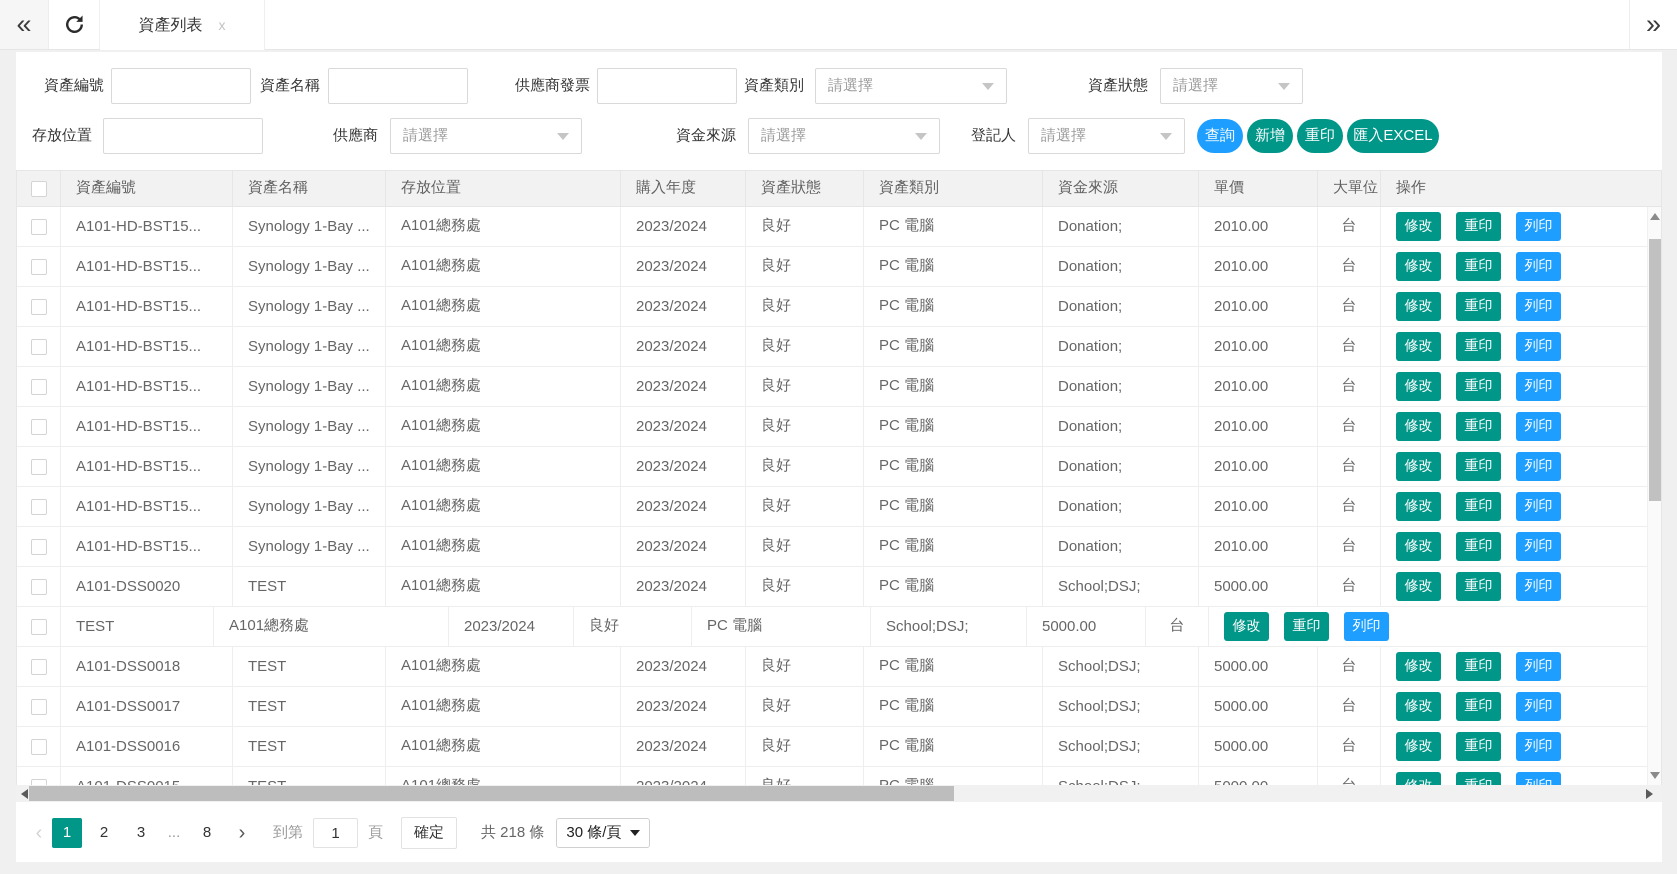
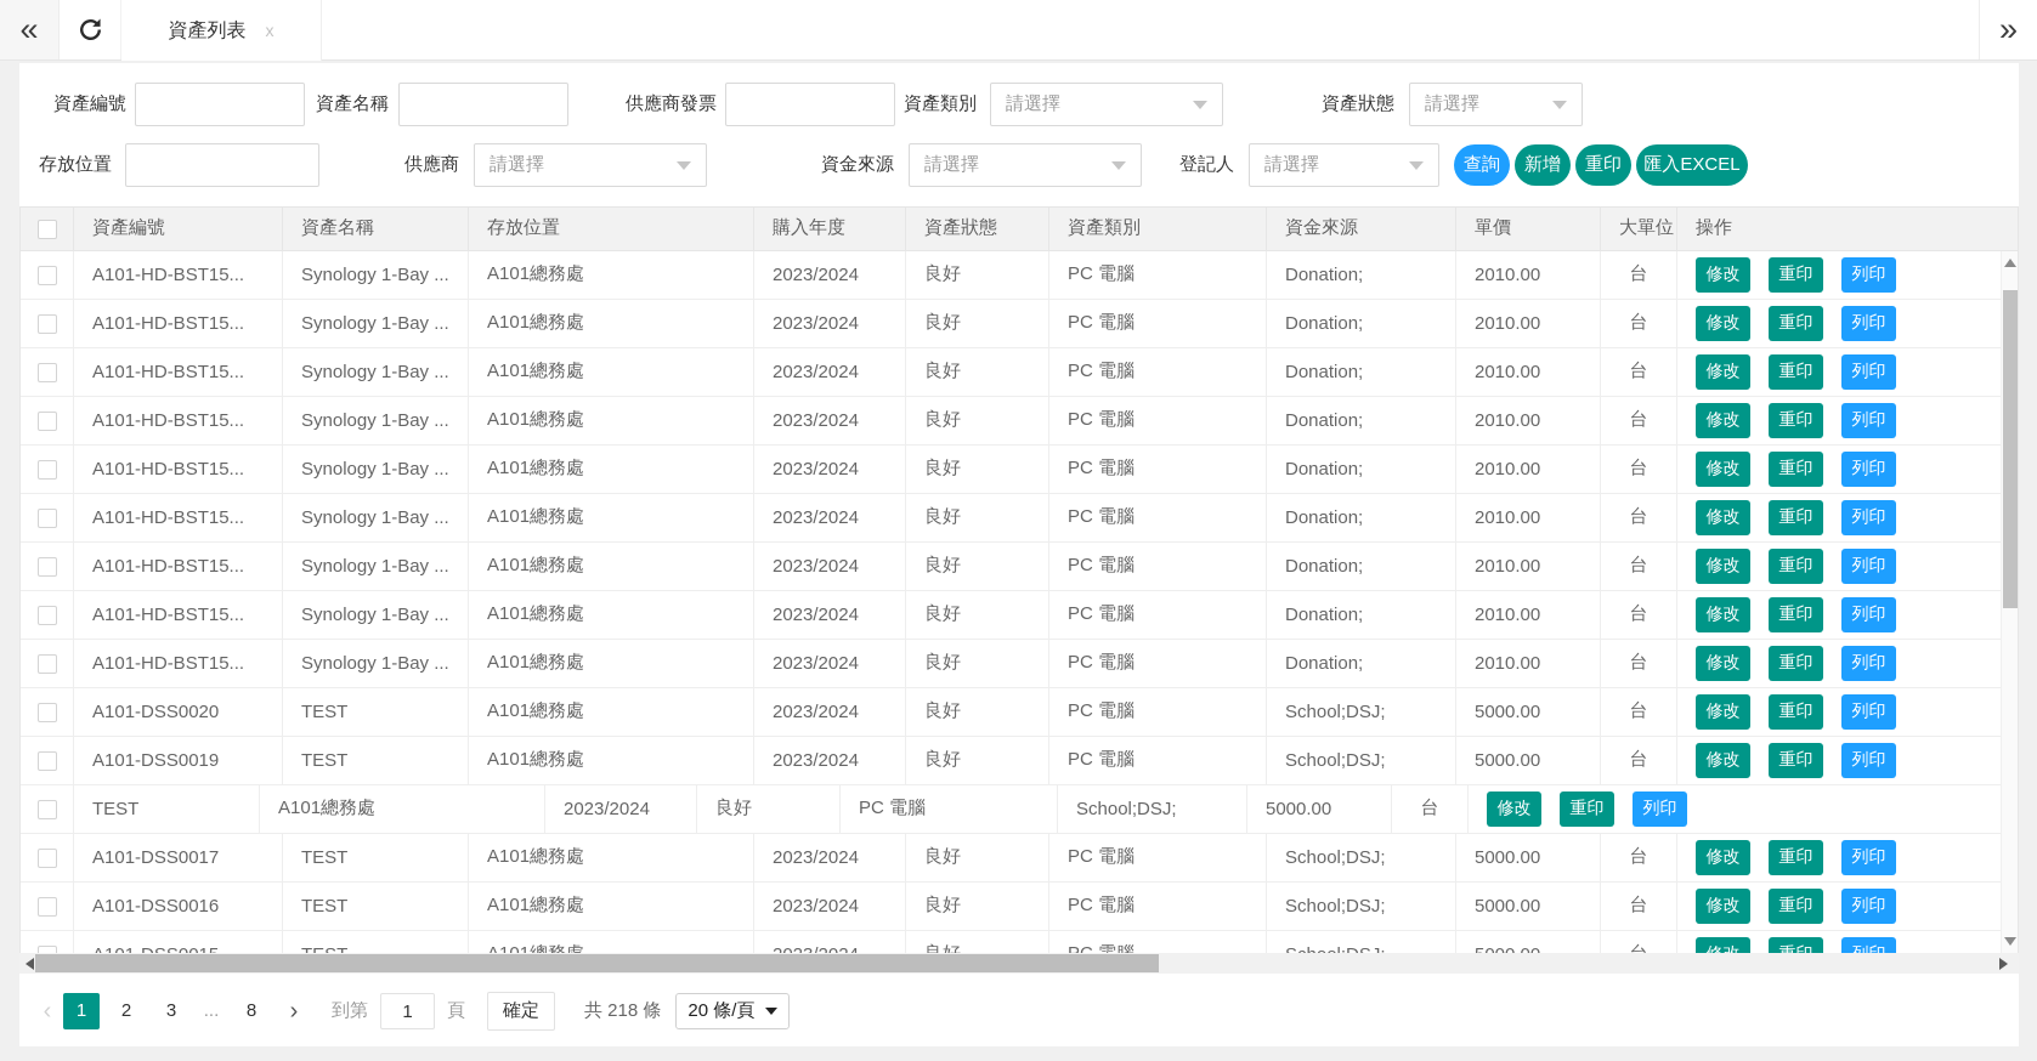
  «
  資產列表
  x
  »
  資產編號
  資產名稱
  供應商發票
  資產類別
  請選擇
  資產狀態
  請選擇
  存放位置
  供應商
  請選擇
  資金來源
  請選擇
  登記人
  請選擇
  查詢
  新增
  重印
  匯入EXCEL
  資產編號
  資產名稱
  存放位置
  購入年度
  資產狀態
  資產類別
  資金來源
  單價
  大單位
  操作
  A101-HD-BST15...
  Synology 1-Bay ...
  A101總務處
  2023/2024
  良好
  PC 電腦
  Donation;
  2010.00
  台
  修改
  重印
  列印
  A101-HD-BST15...
  Synology 1-Bay ...
  A101總務處
  2023/2024
  良好
  PC 電腦
  Donation;
  2010.00
  台
  修改
  重印
  列印
  A101-HD-BST15...
  Synology 1-Bay ...
  A101總務處
  2023/2024
  良好
  PC 電腦
  Donation;
  2010.00
  台
  修改
  重印
  列印
  A101-HD-BST15...
  Synology 1-Bay ...
  A101總務處
  2023/2024
  良好
  PC 電腦
  Donation;
  2010.00
  台
  修改
  重印
  列印
  A101-HD-BST15...
  Synology 1-Bay ...
  A101總務處
  2023/2024
  良好
  PC 電腦
  Donation;
  2010.00
  台
  修改
  重印
  列印
  A101-HD-BST15...
  Synology 1-Bay ...
  A101總務處
  2023/2024
  良好
  PC 電腦
  Donation;
  2010.00
  台
  修改
  重印
  列印
  A101-HD-BST15...
  Synology 1-Bay ...
  A101總務處
  2023/2024
  良好
  PC 電腦
  Donation;
  2010.00
  台
  修改
  重印
  列印
  A101-HD-BST15...
  Synology 1-Bay ...
  A101總務處
  2023/2024
  良好
  PC 電腦
  Donation;
  2010.00
  台
  修改
  重印
  列印
  A101-HD-BST15...
  Synology 1-Bay ...
  A101總務處
  2023/2024
  良好
  PC 電腦
  Donation;
  2010.00
  台
  修改
  重印
  列印
  A101-DSS0020
  TEST
  A101總務處
  2023/2024
  良好
  PC 電腦
  School;DSJ;
  5000.00
  台
  修改
  重印
  列印
+ A101-DSS0019
  TEST
  A101總務處
  2023/2024
  良好
  PC 電腦
  School;DSJ;
  5000.00
  台
  修改
  重印
  列印
- A101-DSS0018
  TEST
  A101總務處
  2023/2024
  良好
  PC 電腦
  School;DSJ;
  5000.00
  台
  修改
  重印
  列印
  A101-DSS0017
  TEST
  A101總務處
  2023/2024
  良好
  PC 電腦
  School;DSJ;
  5000.00
  台
  修改
  重印
  列印
  A101-DSS0016
  TEST
  A101總務處
  2023/2024
  良好
  PC 電腦
  School;DSJ;
  5000.00
  台
  修改
  重印
  列印
  ‹
  1
  2
  3
  ...
  8
  ›
  到第
  1
  頁
  確定
  共 218 條
- 30 條/頁
+ 20 條/頁
